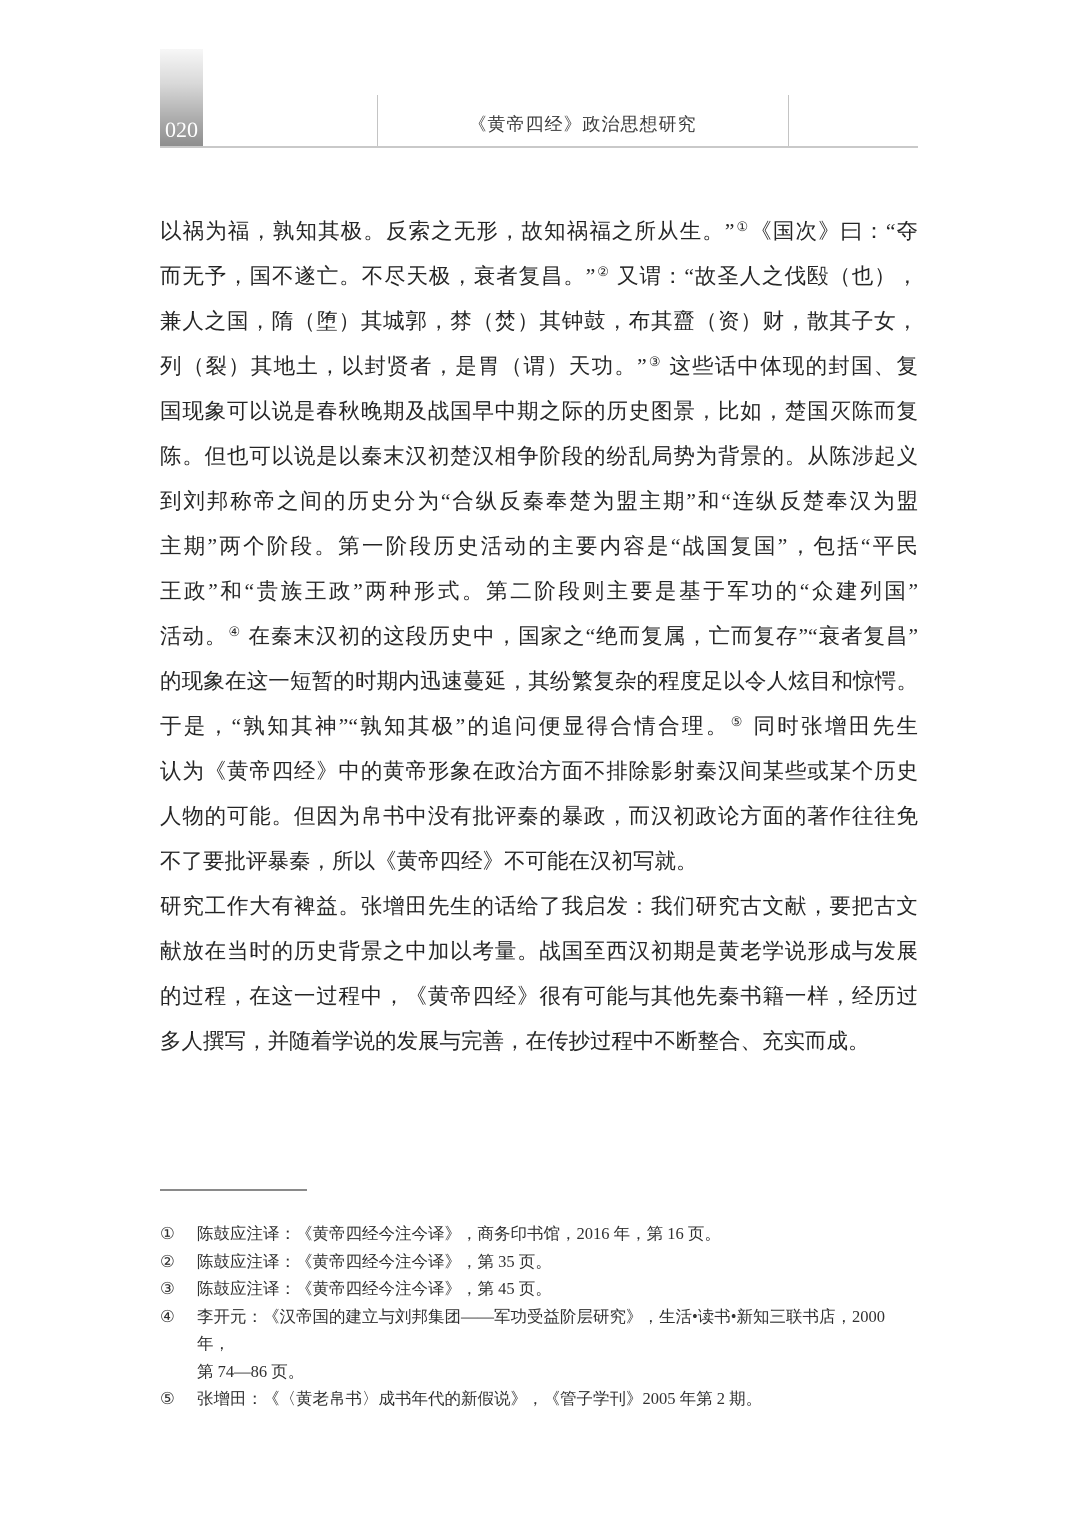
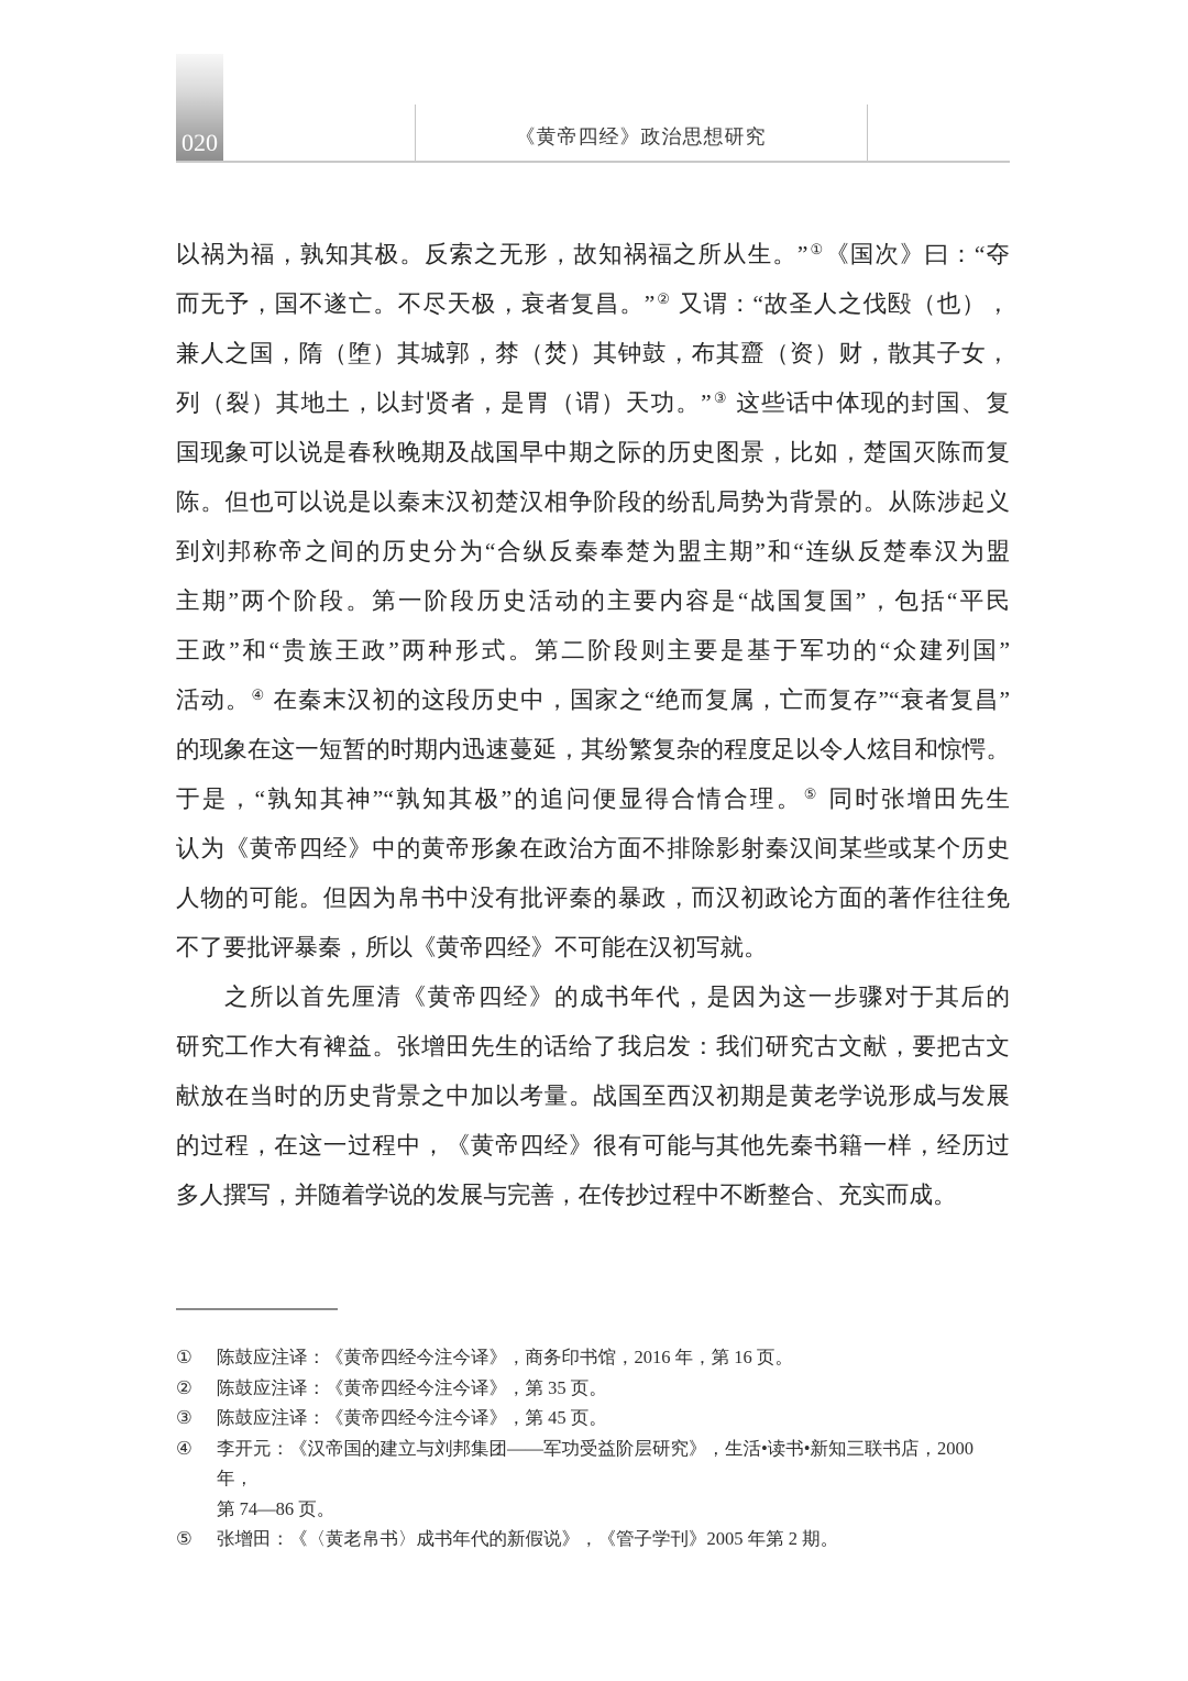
  020
  《黄帝四经》政治思想研究
  以祸为福，孰知其极。反索之无形，故知祸福之所从生。”①《国次》曰：“夺
  而无予，国不遂亡。不尽天极，衰者复昌。”② 又谓：“故圣人之伐殹（也），
  兼人之国，隋（堕）其城郭，棼（焚）其钟鼓，布其齍（资）财，散其子女，
  列（裂）其地土，以封贤者，是胃（谓）天功。”③ 这些话中体现的封国、复
  国现象可以说是春秋晚期及战国早中期之际的历史图景，比如，楚国灭陈而复
  陈。但也可以说是以秦末汉初楚汉相争阶段的纷乱局势为背景的。从陈涉起义
  到刘邦称帝之间的历史分为“合纵反秦奉楚为盟主期”和“连纵反楚奉汉为盟
  主期”两个阶段。第一阶段历史活动的主要内容是“战国复国”，包括“平民
  王政”和“贵族王政”两种形式。第二阶段则主要是基于军功的“众建列国”
  活动。④ 在秦末汉初的这段历史中，国家之“绝而复属，亡而复存”“衰者复昌”
  的现象在这一短暂的时期内迅速蔓延，其纷繁复杂的程度足以令人炫目和惊愕。
  于是，“孰知其神”“孰知其极”的追问便显得合情合理。⑤ 同时张增田先生
  认为《黄帝四经》中的黄帝形象在政治方面不排除影射秦汉间某些或某个历史
  人物的可能。但因为帛书中没有批评秦的暴政，而汉初政论方面的著作往往免
  不了要批评暴秦，所以《黄帝四经》不可能在汉初写就。
+ 之所以首先厘清《黄帝四经》的成书年代，是因为这一步骤对于其后的
  研究工作大有裨益。张增田先生的话给了我启发：我们研究古文献，要把古文
  献放在当时的历史背景之中加以考量。战国至西汉初期是黄老学说形成与发展
  的过程，在这一过程中，《黄帝四经》很有可能与其他先秦书籍一样，经历过
  多人撰写，并随着学说的发展与完善，在传抄过程中不断整合、充实而成。
  ①
  陈鼓应注译：《黄帝四经今注今译》，商务印书馆，2016 年，第 16 页。
  ②
  陈鼓应注译：《黄帝四经今注今译》，第 35 页。
  ③
  陈鼓应注译：《黄帝四经今注今译》，第 45 页。
  ④
  李开元：《汉帝国的建立与刘邦集团——军功受益阶层研究》，生活•读书•新知三联书店，2000 年，
  第 74—86 页。
  ⑤
  张增田：《〈黄老帛书〉成书年代的新假说》，《管子学刊》2005 年第 2 期。
